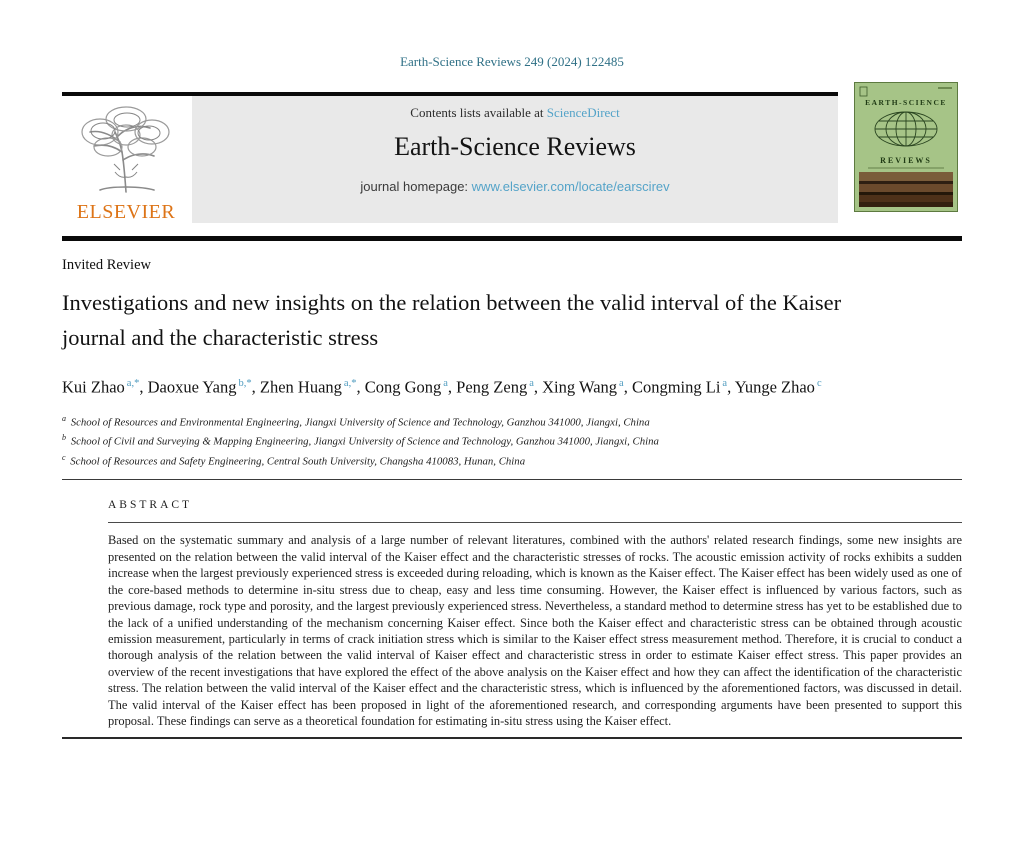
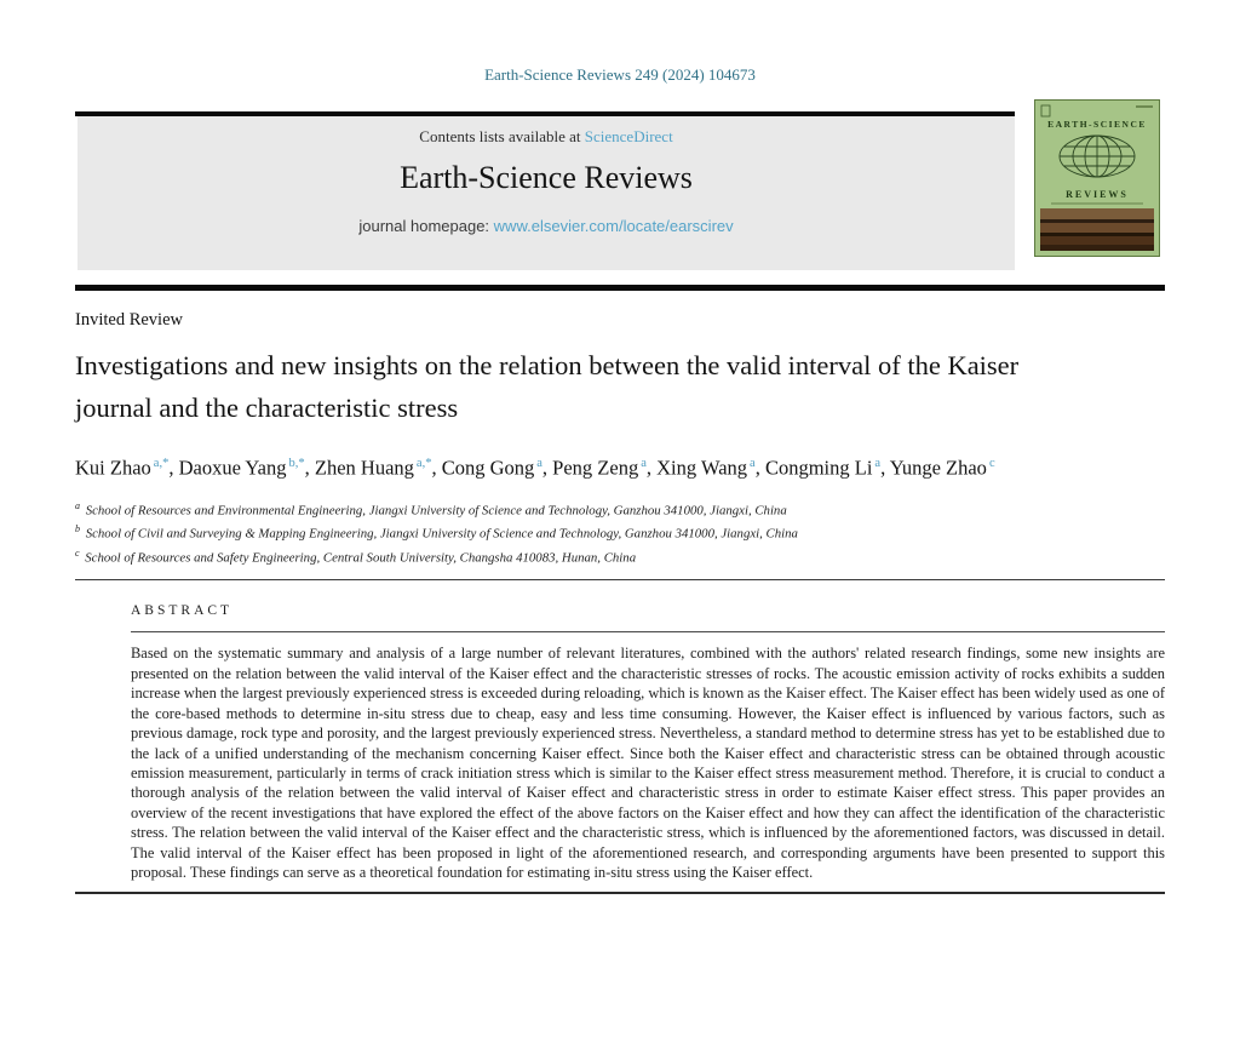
- Earth-Science Reviews 249 (2024) 122485
+ Earth-Science Reviews 249 (2024) 104673
- ELSEVIER
  Contents lists available at ScienceDirect
  Earth-Science Reviews
  journal homepage: www.elsevier.com/locate/earscirev
  EARTH-SCIENCE
  REVIEWS
  Invited Review
  Investigations and new insights on the relation between the valid interval of the Kaiser journal and the characteristic stress
  Kui Zhao a,*, Daoxue Yang b,*, Zhen Huang a,*, Cong Gong a, Peng Zeng a, Xing Wang a, Congming Li a, Yunge Zhao c
  a School of Resources and Environmental Engineering, Jiangxi University of Science and Technology, Ganzhou 341000, Jiangxi, China
  b School of Civil and Surveying & Mapping Engineering, Jiangxi University of Science and Technology, Ganzhou 341000, Jiangxi, China
  c School of Resources and Safety Engineering, Central South University, Changsha 410083, Hunan, China
  ABSTRACT
- Based on the systematic summary and analysis of a large number of relevant literatures, combined with the authors' related research findings, some new insights are presented on the relation between the valid interval of the Kaiser effect and the characteristic stresses of rocks. The acoustic emission activity of rocks exhibits a sudden increase when the largest previously experienced stress is exceeded during reloading, which is known as the Kaiser effect. The Kaiser effect has been widely used as one of the core-based methods to determine in-situ stress due to cheap, easy and less time consuming. However, the Kaiser effect is influenced by various factors, such as previous damage, rock type and porosity, and the largest previously experienced stress. Nevertheless, a standard method to determine stress has yet to be established due to the lack of a unified understanding of the mechanism concerning Kaiser effect. Since both the Kaiser effect and characteristic stress can be obtained through acoustic emission measurement, particularly in terms of crack initiation stress which is similar to the Kaiser effect stress measurement method. Therefore, it is crucial to conduct a thorough analysis of the relation between the valid interval of Kaiser effect and characteristic stress in order to estimate Kaiser effect stress. This paper provides an overview of the recent investigations that have explored the effect of the above analysis on the Kaiser effect and how they can affect the identification of the characteristic stress. The relation between the valid interval of the Kaiser effect and the characteristic stress, which is influenced by the aforementioned factors, was discussed in detail. The valid interval of the Kaiser effect has been proposed in light of the aforementioned research, and corresponding arguments have been presented to support this proposal. These findings can serve as a theoretical foundation for estimating in-situ stress using the Kaiser effect.
+ Based on the systematic summary and analysis of a large number of relevant literatures, combined with the authors' related research findings, some new insights are presented on the relation between the valid interval of the Kaiser effect and the characteristic stresses of rocks. The acoustic emission activity of rocks exhibits a sudden increase when the largest previously experienced stress is exceeded during reloading, which is known as the Kaiser effect. The Kaiser effect has been widely used as one of the core-based methods to determine in-situ stress due to cheap, easy and less time consuming. However, the Kaiser effect is influenced by various factors, such as previous damage, rock type and porosity, and the largest previously experienced stress. Nevertheless, a standard method to determine stress has yet to be established due to the lack of a unified understanding of the mechanism concerning Kaiser effect. Since both the Kaiser effect and characteristic stress can be obtained through acoustic emission measurement, particularly in terms of crack initiation stress which is similar to the Kaiser effect stress measurement method. Therefore, it is crucial to conduct a thorough analysis of the relation between the valid interval of Kaiser effect and characteristic stress in order to estimate Kaiser effect stress. This paper provides an overview of the recent investigations that have explored the effect of the above factors on the Kaiser effect and how they can affect the identification of the characteristic stress. The relation between the valid interval of the Kaiser effect and the characteristic stress, which is influenced by the aforementioned factors, was discussed in detail. The valid interval of the Kaiser effect has been proposed in light of the aforementioned research, and corresponding arguments have been presented to support this proposal. These findings can serve as a theoretical foundation for estimating in-situ stress using the Kaiser effect.
